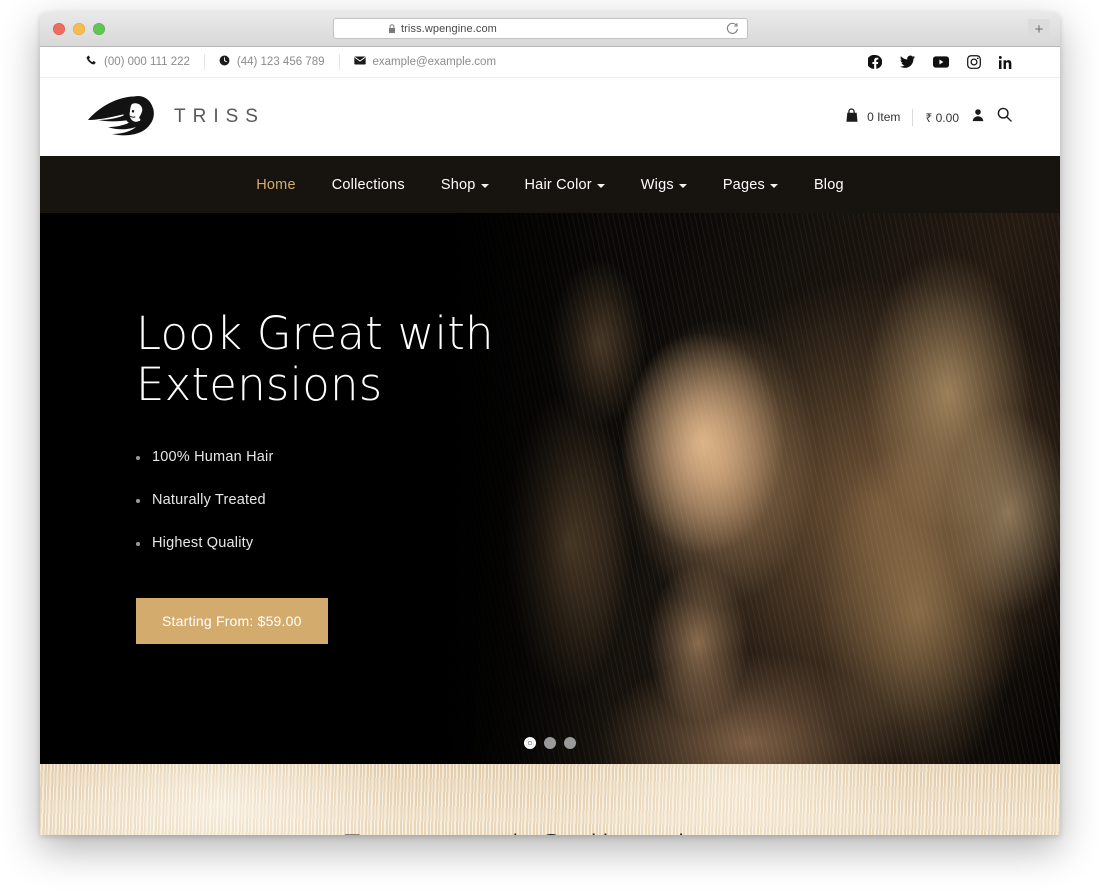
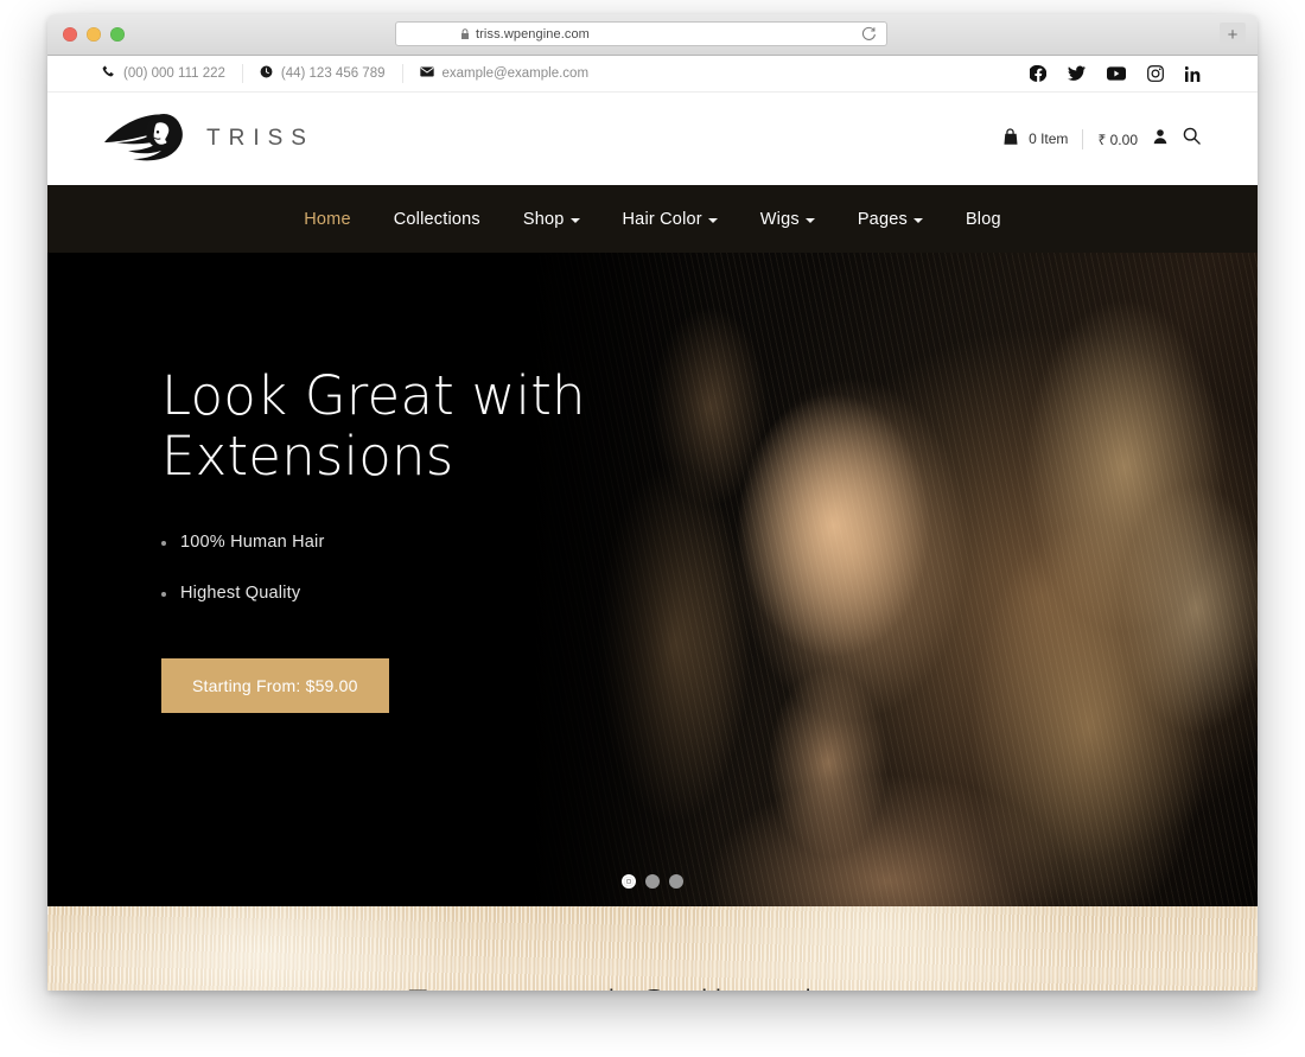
  triss.wpengine.com
  +
  (00) 000 111 222
  (44) 123 456 789
  example@example.com
  TRISS
  0 Item
  ₹ 0.00
  Home
  Collections
  Shop
  Hair Color
  Wigs
  Pages
  Blog
  Look Great with
  Extensions
  100% Human Hair
- Naturally Treated
  Highest Quality
  Starting From: $59.00
